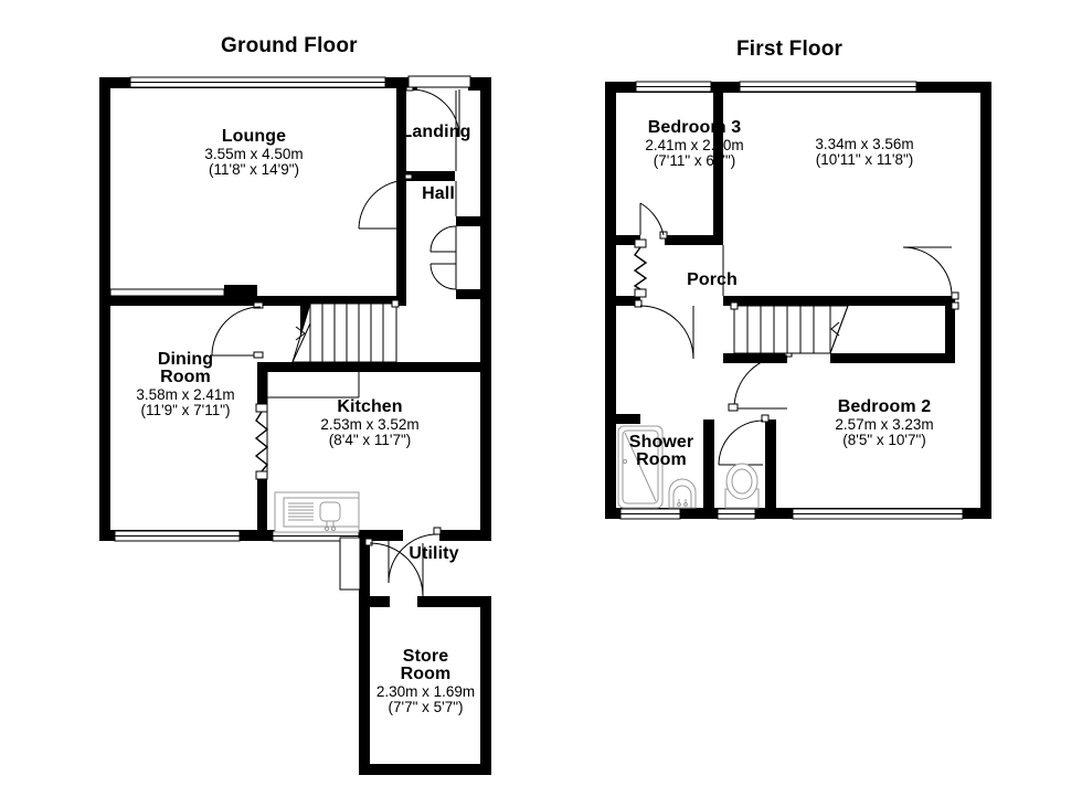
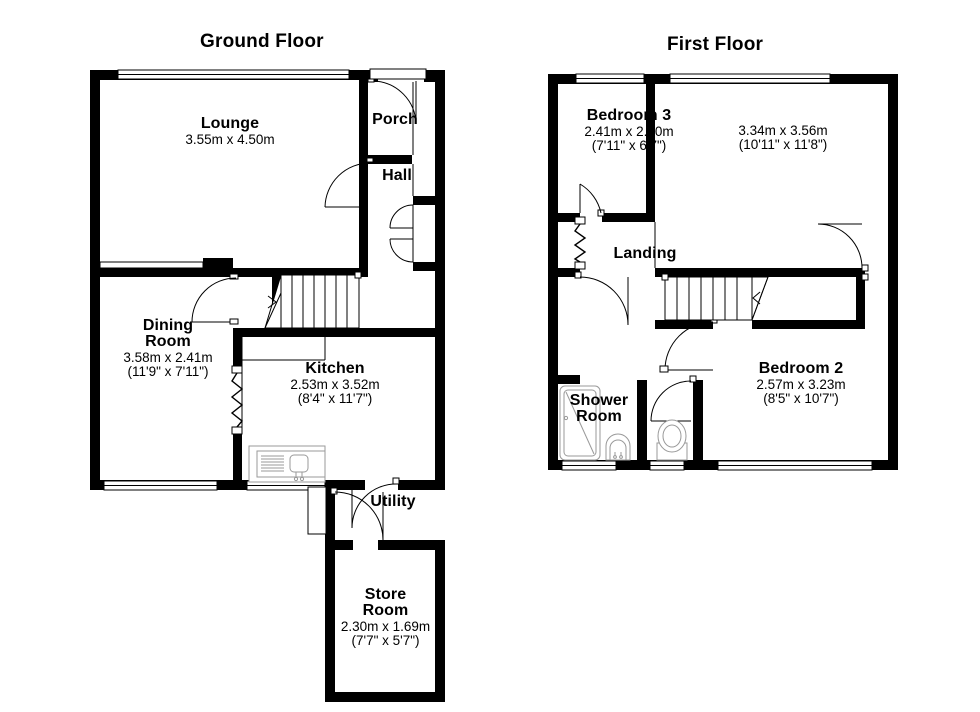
  Ground Floor
  First Floor
  Lounge
  3.55m x 4.50m
- (11'8" x 14'9")
- Landing
+ Porch
  Hall
  Dining
  Room
  3.58m x 2.41m
  (11'9" x 7'11")
  Kitchen
  2.53m x 3.52m
  (8'4" x 11'7")
  Utility
  Store
  Room
  2.30m x 1.69m
  (7'7" x 5'7")
  Bedroom 3
  2.41m x 2.00m
  (7'11" x 6'7")
  3.34m x 3.56m
  (10'11" x 11'8")
- Porch
+ Landing
  Bedroom 2
  2.57m x 3.23m
  (8'5" x 10'7")
  Shower
  Room
